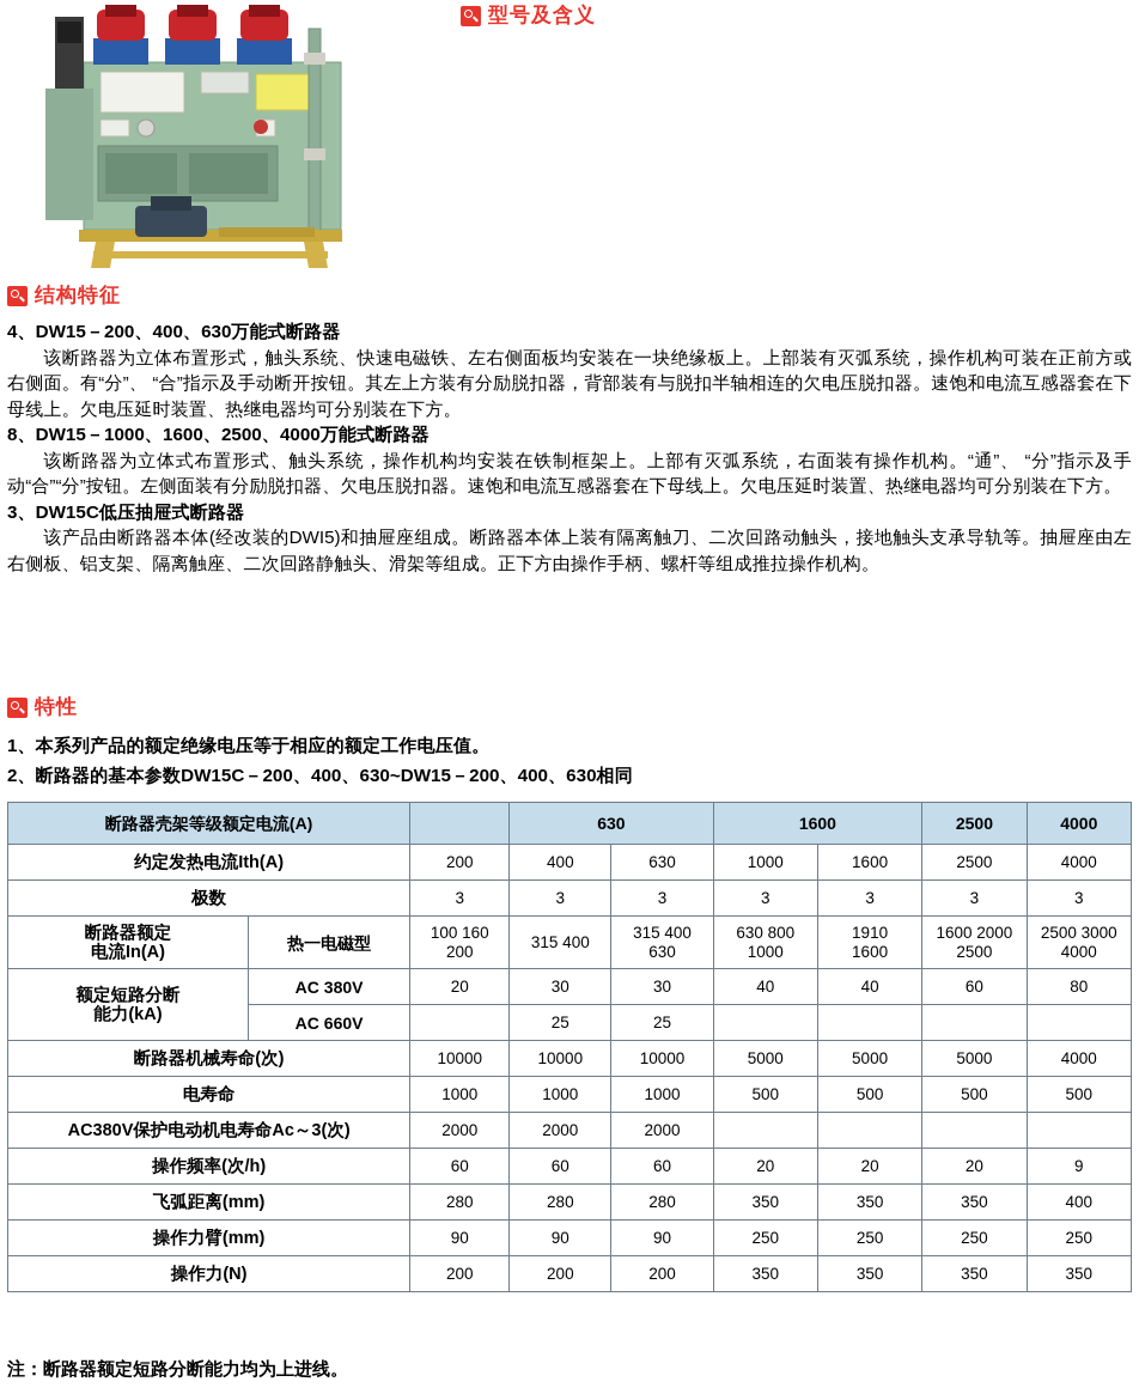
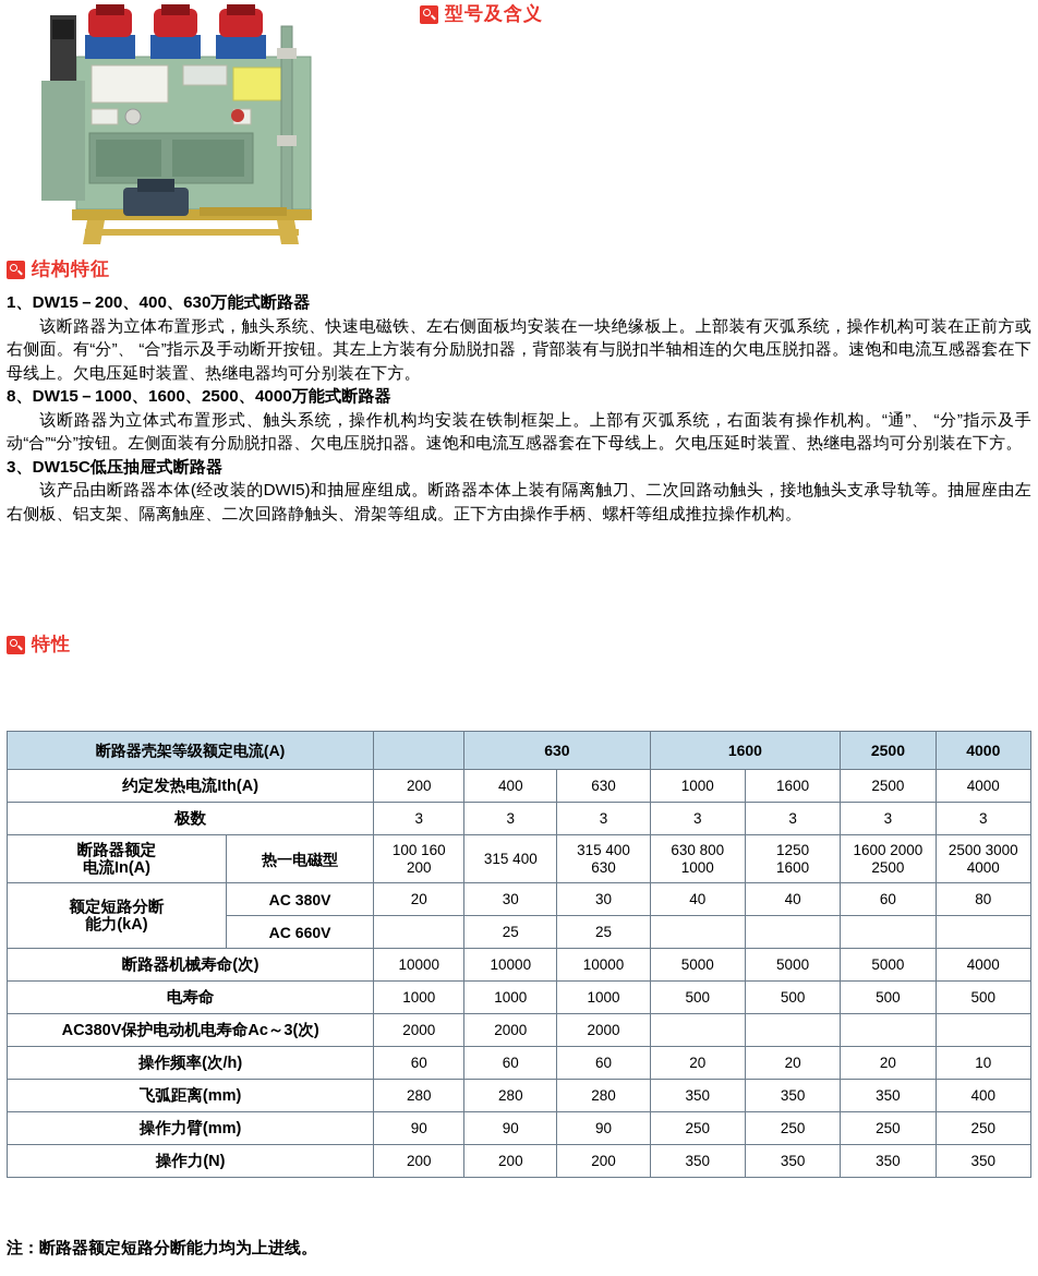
  型号及含义
  结构特征
- 4、DW15－200、400、630万能式断路器
+ 1、DW15－200、400、630万能式断路器
  该断路器为立体布置形式，触头系统、快速电磁铁、左右侧面板均安装在一块绝缘板上。上部装有灭弧系统，操作机构可装在正前方或右侧面。有“分”、 “合”指示及手动断开按钮。其左上方装有分励脱扣器，背部装有与脱扣半轴相连的欠电压脱扣器。速饱和电流互感器套在下母线上。欠电压延时装置、热继电器均可分别装在下方。
  8、DW15－1000、1600、2500、4000万能式断路器
  该断路器为立体式布置形式、触头系统，操作机构均安装在铁制框架上。上部有灭弧系统，右面装有操作机构。“通”、 “分”指示及手动“合”“分”按钮。左侧面装有分励脱扣器、欠电压脱扣器。速饱和电流互感器套在下母线上。欠电压延时装置、热继电器均可分别装在下方。
  3、DW15C低压抽屉式断路器
  该产品由断路器本体(经改装的DWI5)和抽屉座组成。断路器本体上装有隔离触刀、二次回路动触头，接地触头支承导轨等。抽屉座由左右侧板、铝支架、隔离触座、二次回路静触头、滑架等组成。正下方由操作手柄、螺杆等组成推拉操作机构。
  特性
- 1、本系列产品的额定绝缘电压等于相应的额定工作电压值。
- 2、断路器的基本参数DW15C－200、400、630~DW15－200、400、630相同
  断路器壳架等级额定电流(A)		630	1600	2500	4000
  约定发热电流Ith(A)	200	400	630	1000	1600	2500	4000
  极数	3	3	3	3	3	3	3
- 断路器额定 电流In(A)	热一电磁型	100 160 200	315 400	315 400 630	630 800 1000	1910 1600	1600 2000 2500	2500 3000 4000
+ 断路器额定 电流In(A)	热一电磁型	100 160 200	315 400	315 400 630	630 800 1000	1250 1600	1600 2000 2500	2500 3000 4000
  额定短路分断 能力(kA)	AC 380V	20	30	30	40	40	60	80
  AC 660V		25	25
  断路器机械寿命(次)	10000	10000	10000	5000	5000	5000	4000
  电寿命	1000	1000	1000	500	500	500	500
  AC380V保护电动机电寿命Ac～3(次)	2000	2000	2000
- 操作频率(次/h)	60	60	60	20	20	20	9
+ 操作频率(次/h)	60	60	60	20	20	20	10
  飞弧距离(mm)	280	280	280	350	350	350	400
  操作力臂(mm)	90	90	90	250	250	250	250
  操作力(N)	200	200	200	350	350	350	350
  注：断路器额定短路分断能力均为上进线。
